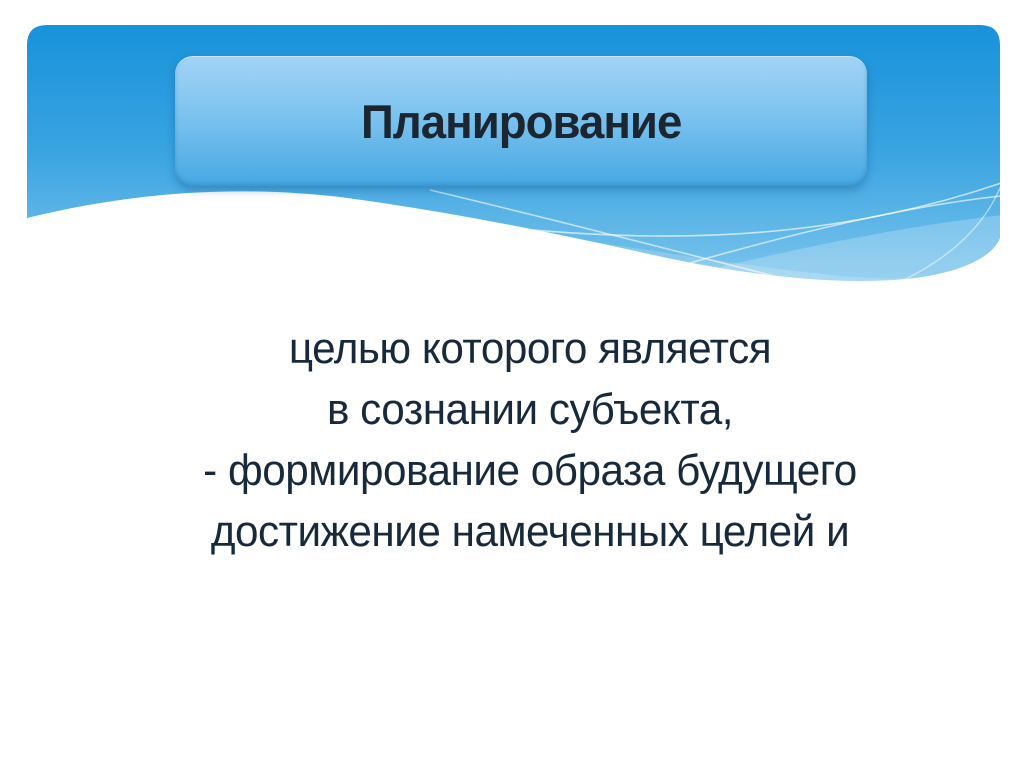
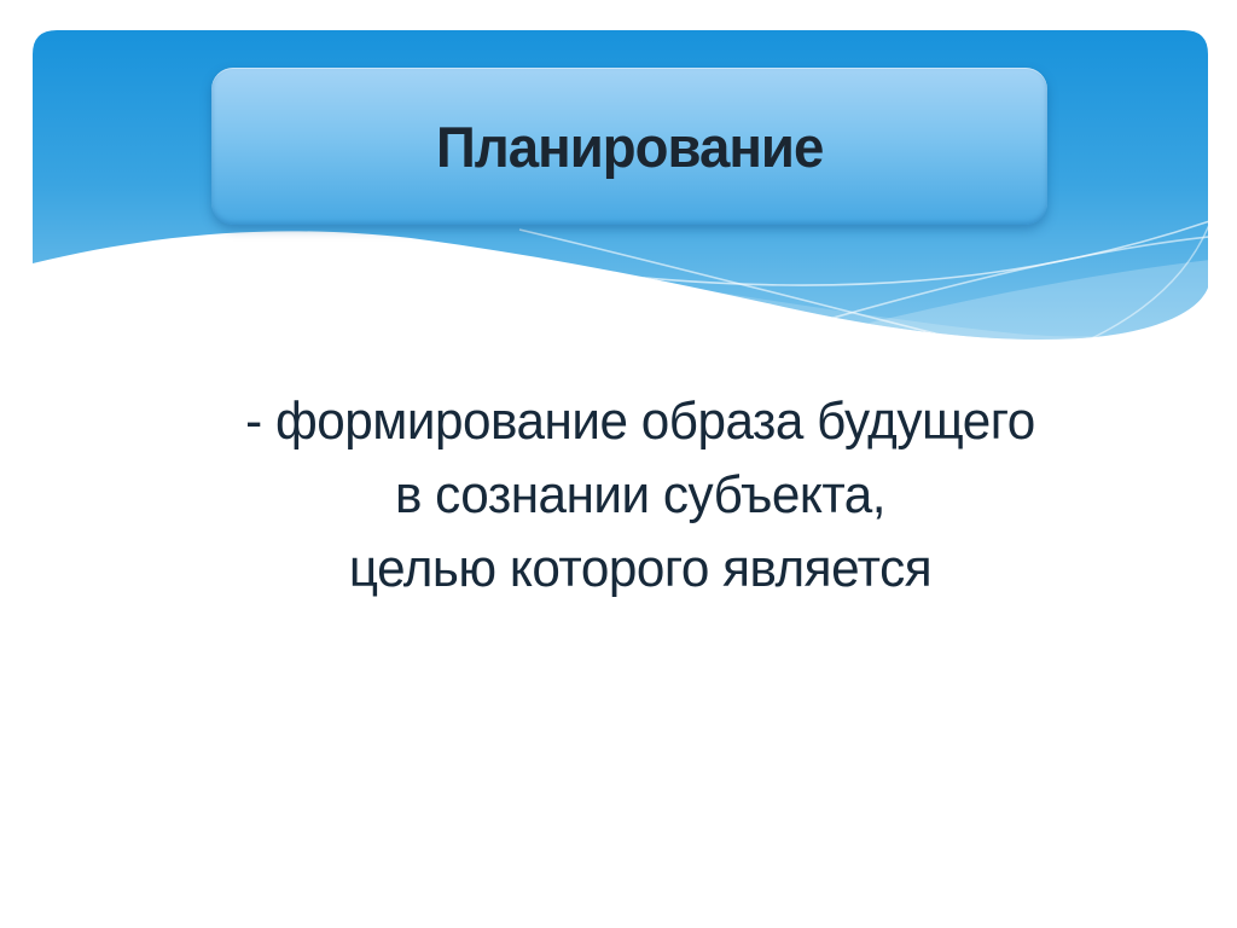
  Планирование
- целью которого является
+ - формирование образа будущего
  в сознании субъекта,
- - формирование образа будущего
+ целью которого является
- достижение намеченных целей и
